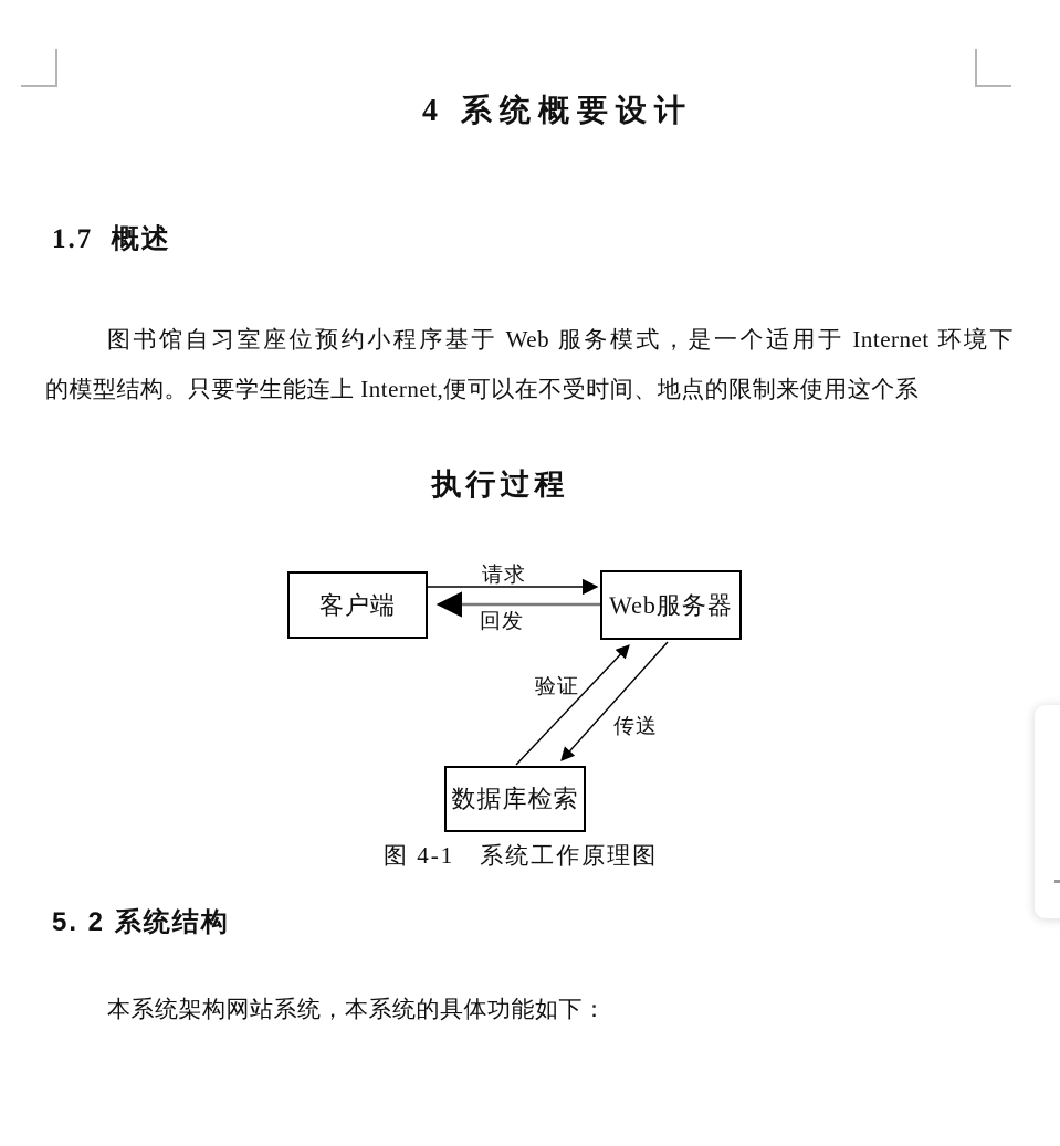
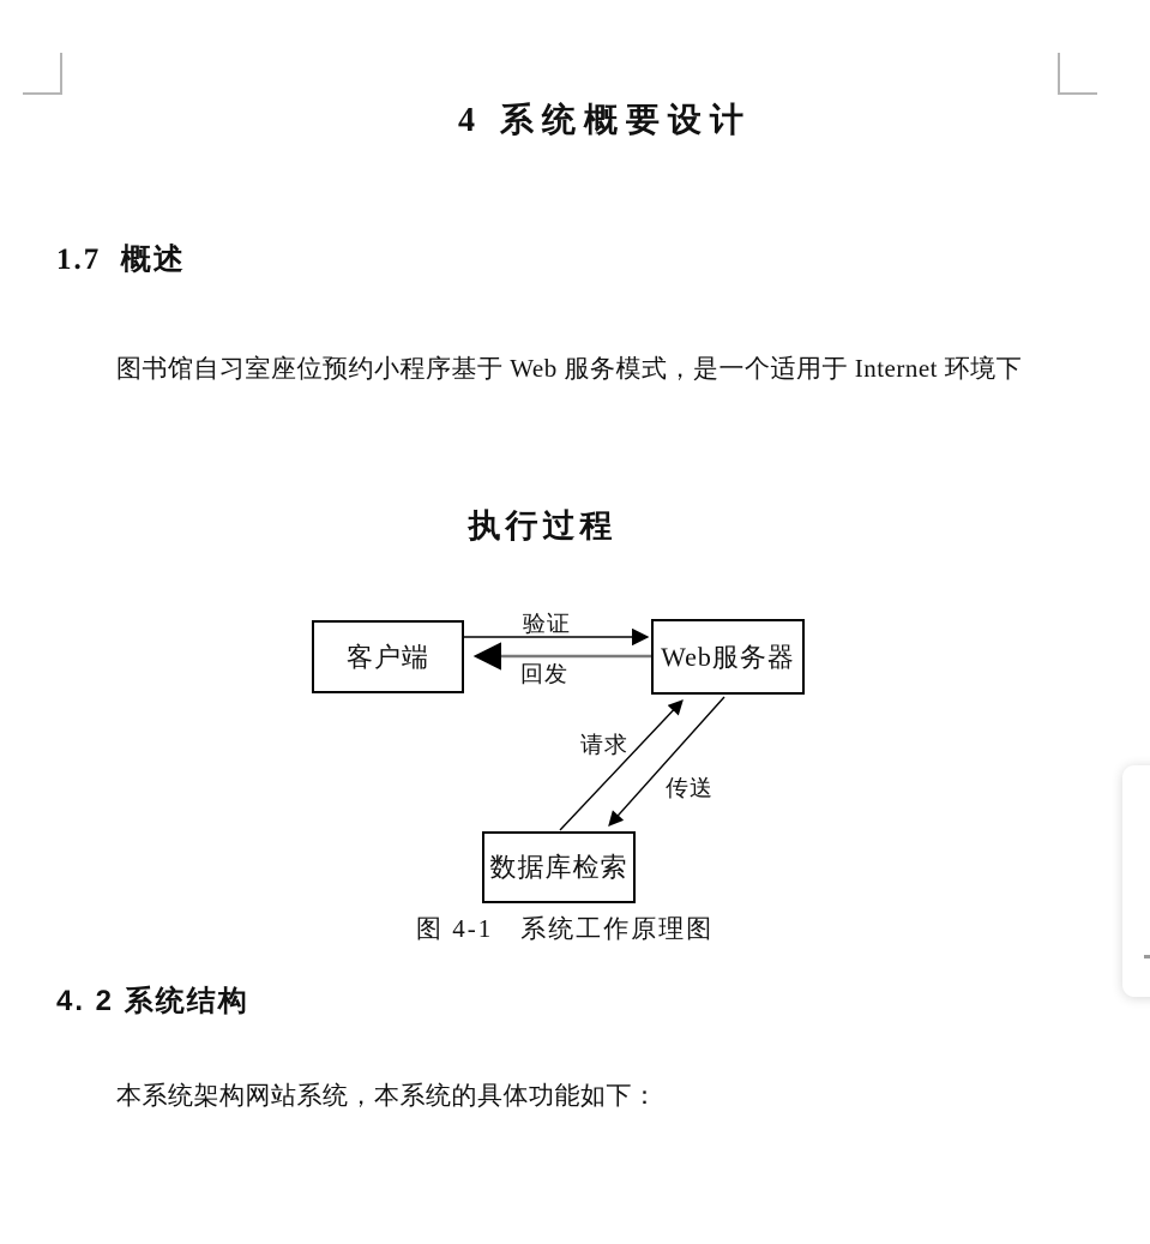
  4 系统概要设计
  1.7 概述
  图书馆自习室座位预约小程序基于 Web 服务模式，是一个适用于 Internet 环境下
- 的模型结构。只要学生能连上 Internet,便可以在不受时间、地点的限制来使用这个系
  执行过程
  客户端
  Web服务器
  数据库检索
- 请求
+ 验证
  回发
- 验证
+ 请求
  传送
  图 4-1 系统工作原理图
- 5. 2 系统结构
+ 4. 2 系统结构
  本系统架构网站系统，本系统的具体功能如下：
